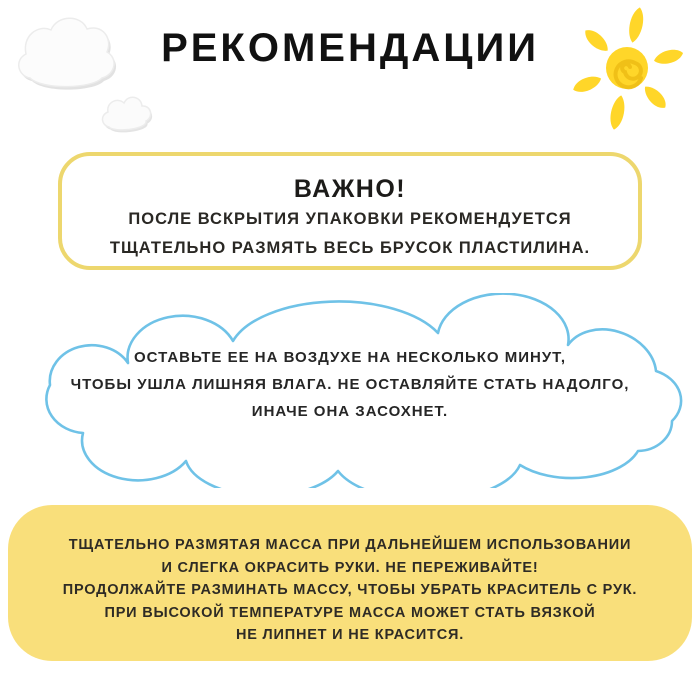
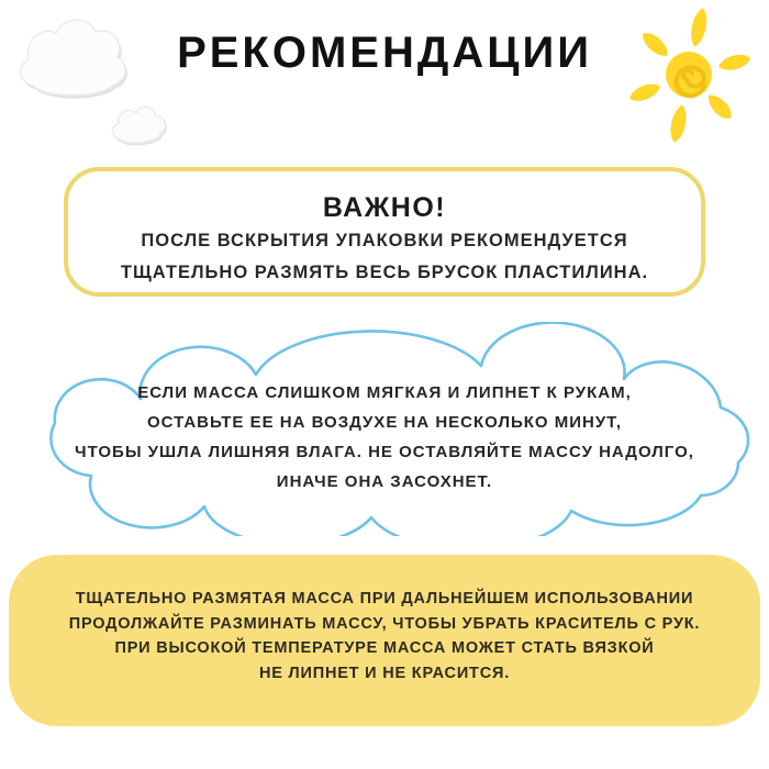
  РЕКОМЕНДАЦИИ
  ВАЖНО!
  ПОСЛЕ ВСКРЫТИЯ УПАКОВКИ РЕКОМЕНДУЕТСЯ
  ТЩАТЕЛЬНО РАЗМЯТЬ ВЕСЬ БРУСОК ПЛАСТИЛИНА.
+ ЕСЛИ МАССА СЛИШКОМ МЯГКАЯ И ЛИПНЕТ К РУКАМ,
  ОСТАВЬТЕ ЕЕ НА ВОЗДУХЕ НА НЕСКОЛЬКО МИНУТ,
- ЧТОБЫ УШЛА ЛИШНЯЯ ВЛАГА. НЕ ОСТАВЛЯЙТЕ СТАТЬ НАДОЛГО,
+ ЧТОБЫ УШЛА ЛИШНЯЯ ВЛАГА. НЕ ОСТАВЛЯЙТЕ МАССУ НАДОЛГО,
  ИНАЧЕ ОНА ЗАСОХНЕТ.
  ТЩАТЕЛЬНО РАЗМЯТАЯ МАССА ПРИ ДАЛЬНЕЙШЕМ ИСПОЛЬЗОВАНИИ
- И СЛЕГКА ОКРАСИТЬ РУКИ. НЕ ПЕРЕЖИВАЙТЕ!
  ПРОДОЛЖАЙТЕ РАЗМИНАТЬ МАССУ, ЧТОБЫ УБРАТЬ КРАСИТЕЛЬ С РУК.
  ПРИ ВЫСОКОЙ ТЕМПЕРАТУРЕ МАССА МОЖЕТ СТАТЬ ВЯЗКОЙ
  НЕ ЛИПНЕТ И НЕ КРАСИТСЯ.
